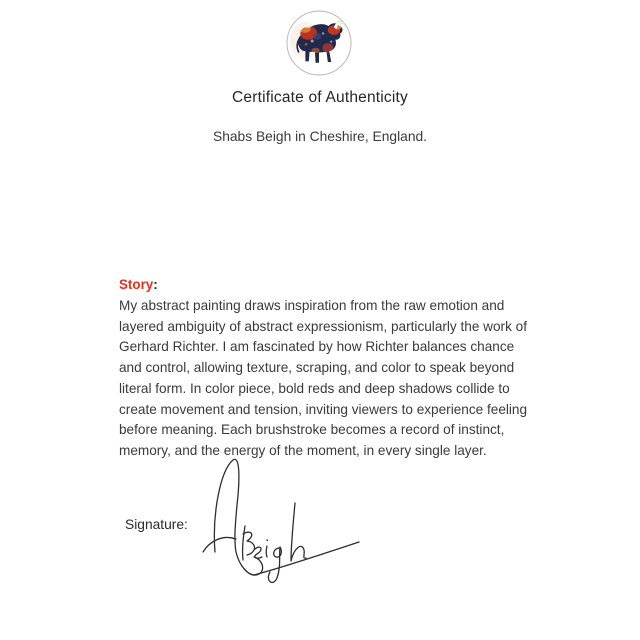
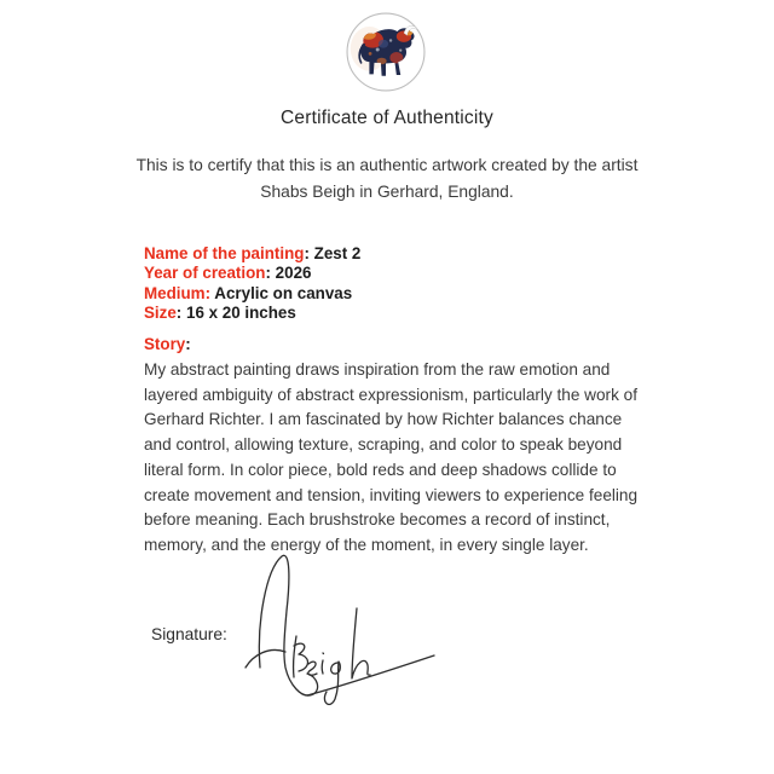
  Certificate of Authenticity
+ This is to certify that this is an authentic artwork created by the artist
- Shabs Beigh in Cheshire, England.
+ Shabs Beigh in Gerhard, England.
+ Name of the painting: Zest 2
+ Year of creation: 2026
+ Medium: Acrylic on canvas
+ Size: 16 x 20 inches
  Story:
  My abstract painting draws inspiration from the raw emotion and layered ambiguity of abstract expressionism, particularly the work of Gerhard Richter. I am fascinated by how Richter balances chance and control, allowing texture, scraping, and color to speak beyond literal form. In color piece, bold reds and deep shadows collide to create movement and tension, inviting viewers to experience feeling before meaning. Each brushstroke becomes a record of instinct, memory, and the energy of the moment, in every single layer.
  Signature:
